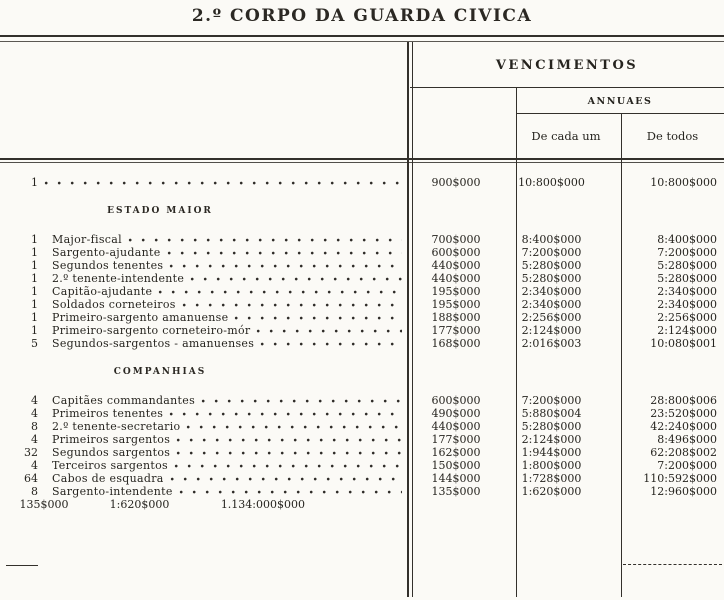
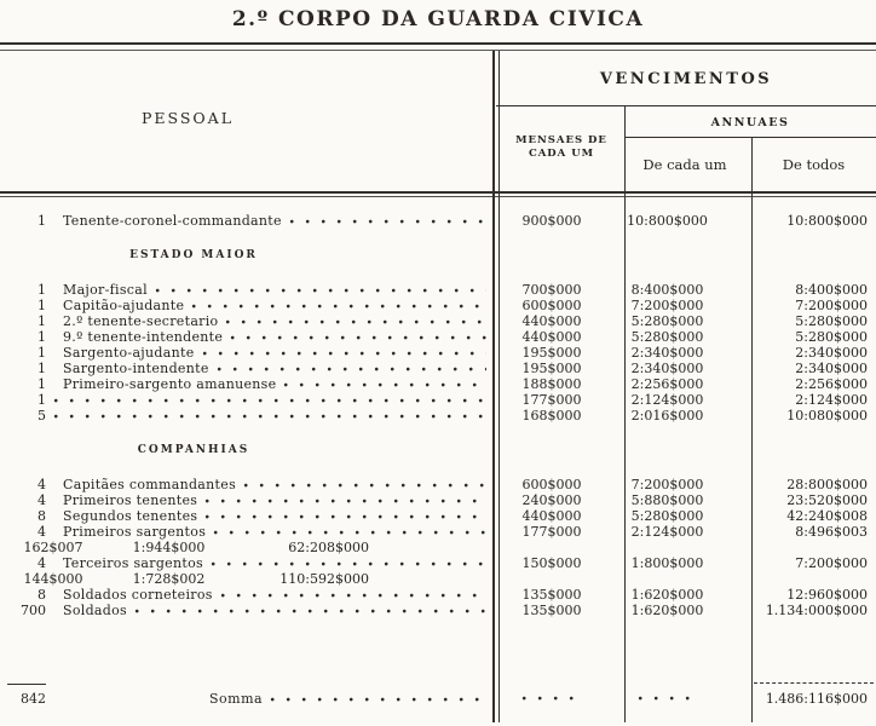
  2.º CORPO DA GUARDA CIVICA
+ PESSOAL
  VENCIMENTOS
+ MENSAES DE CADA UM
  ANNUAES
  De cada um
  De todos
  1
+ Tenente-coronel-commandante
  900$000
  10:800$000
  10:800$000
  ESTADO MAIOR
  1
  Major-fiscal
  700$000
  8:400$000
  8:400$000
  1
- Sargento-ajudante
+ Capitão-ajudante
  600$000
  7:200$000
  7:200$000
  1
- Segundos tenentes
+ 2.º tenente-secretario
  440$000
  5:280$000
  5:280$000
  1
- 2.º tenente-intendente
+ 9.º tenente-intendente
  440$000
  5:280$000
  5:280$000
  1
- Capitão-ajudante
+ Sargento-ajudante
  195$000
  2:340$000
  2:340$000
  1
- Soldados corneteiros
+ Sargento-intendente
  195$000
  2:340$000
  2:340$000
  1
  Primeiro-sargento amanuense
  188$000
  2:256$000
  2:256$000
  1
- Primeiro-sargento corneteiro-mór
  177$000
  2:124$000
  2:124$000
  5
- Segundos-sargentos - amanuenses
  168$000
- 2:016$003
+ 2:016$000
- 10:080$001
+ 10:080$000
  COMPANHIAS
  4
  Capitães commandantes
  600$000
  7:200$000
- 28:800$006
+ 28:800$000
  4
  Primeiros tenentes
- 490$000
+ 240$000
- 5:880$004
+ 5:880$000
  23:520$000
  8
- 2.º tenente-secretario
+ Segundos tenentes
  440$000
  5:280$000
- 42:240$000
+ 42:240$008
  4
  Primeiros sargentos
  177$000
  2:124$000
- 8:496$000
+ 8:496$003
- 32
- Segundos sargentos
- 162$000
+ 162$007
  1:944$000
- 62:208$002
+ 62:208$000
  4
  Terceiros sargentos
  150$000
  1:800$000
  7:200$000
- 64
- Cabos de esquadra
  144$000
- 1:728$000
+ 1:728$002
  110:592$000
  8
- Sargento-intendente
+ Soldados corneteiros
  135$000
  1:620$000
  12:960$000
+ 700
+ Soldados
  135$000
  1:620$000
  1.134:000$000
+ 842
+ Somma
+ 1.486:116$000
